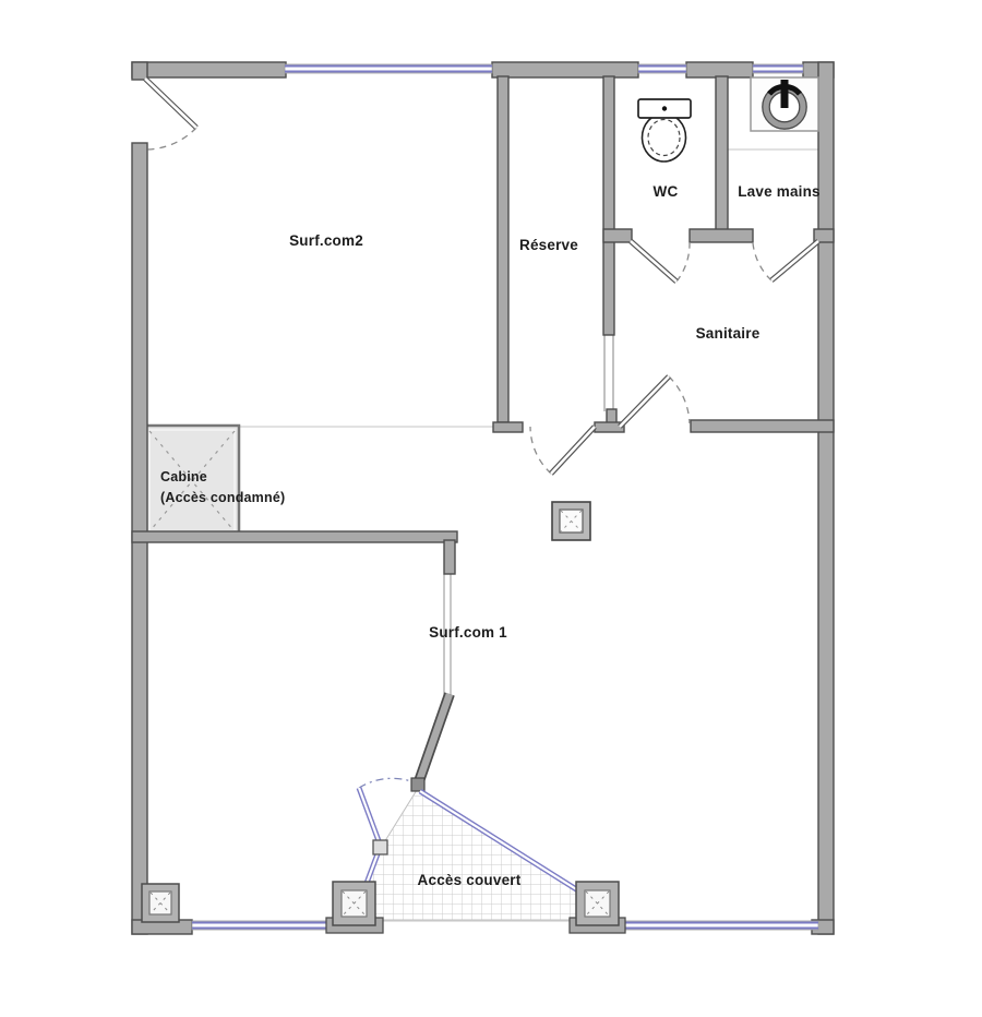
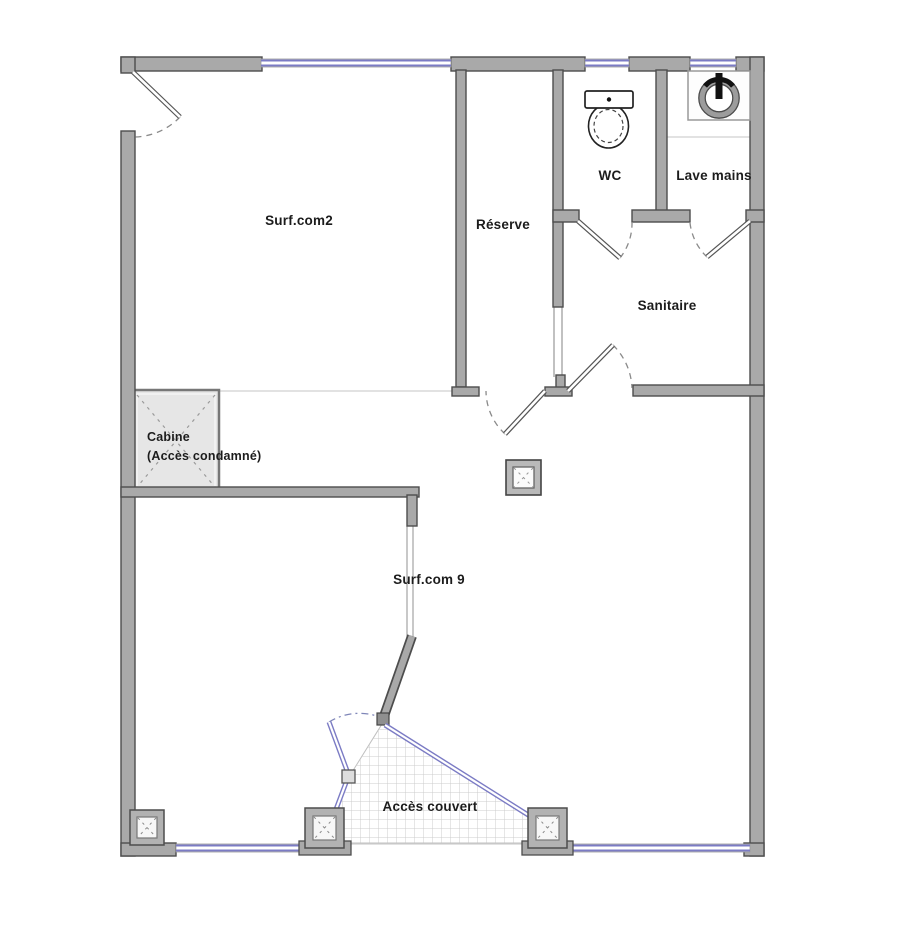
  Surf.com2
  Réserve
  WC
  Lave mains
  Sanitaire
  Cabine
  (Accès condamné)
- Surf.com 1
+ Surf.com 9
  Accès couvert
